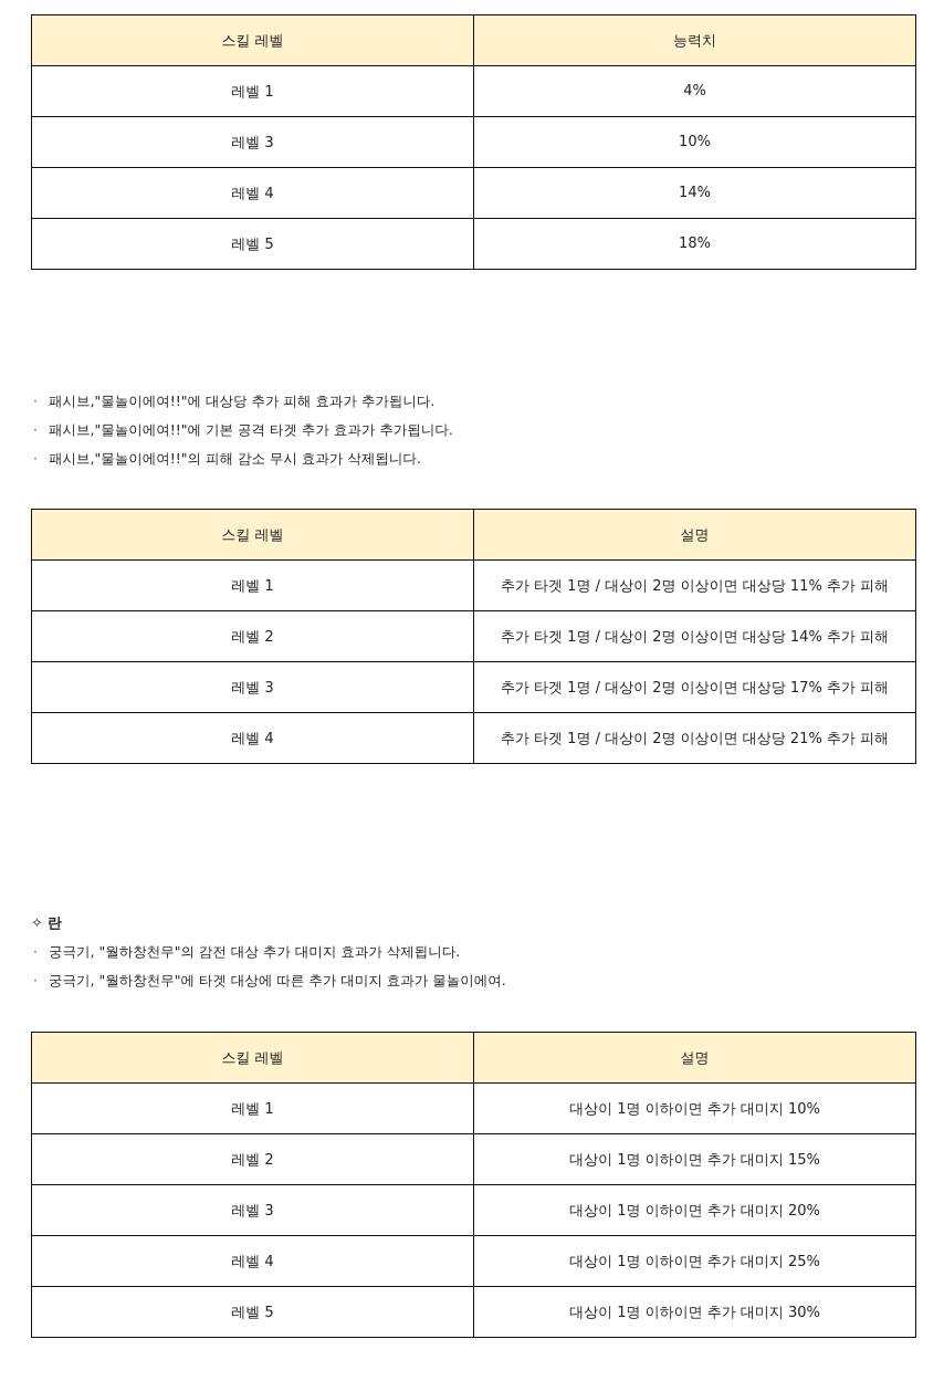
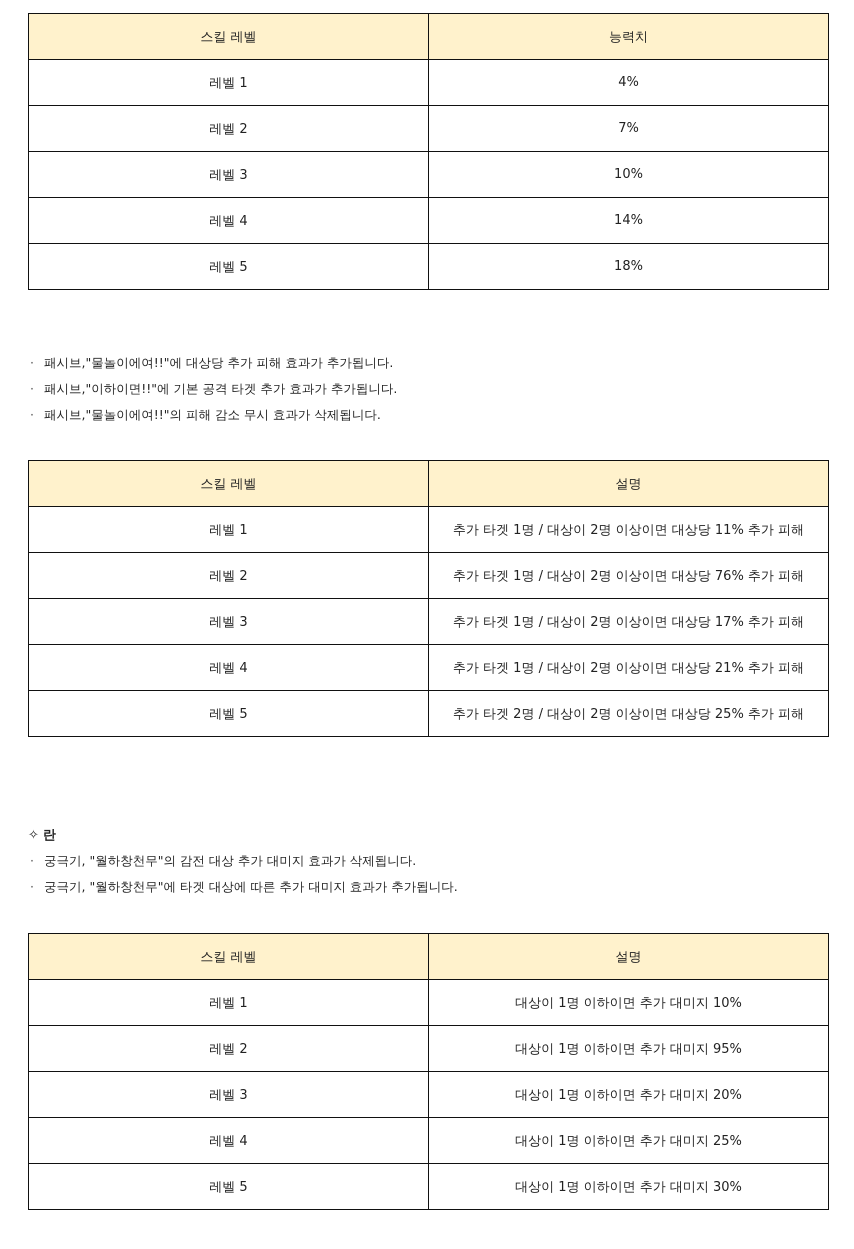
  스킬 레벨	능력치
  레벨 1	4%
+ 레벨 2	7%
  레벨 3	10%
  레벨 4	14%
  레벨 5	18%
  · 패시브,"물놀이에여!!"에 대상당 추가 피해 효과가 추가됩니다.
- · 패시브,"물놀이에여!!"에 기본 공격 타겟 추가 효과가 추가됩니다.
+ · 패시브,"이하이면!!"에 기본 공격 타겟 추가 효과가 추가됩니다.
  · 패시브,"물놀이에여!!"의 피해 감소 무시 효과가 삭제됩니다.
  스킬 레벨	설명
  레벨 1	추가 타겟 1명 / 대상이 2명 이상이면 대상당 11% 추가 피해
- 레벨 2	추가 타겟 1명 / 대상이 2명 이상이면 대상당 14% 추가 피해
+ 레벨 2	추가 타겟 1명 / 대상이 2명 이상이면 대상당 76% 추가 피해
  레벨 3	추가 타겟 1명 / 대상이 2명 이상이면 대상당 17% 추가 피해
  레벨 4	추가 타겟 1명 / 대상이 2명 이상이면 대상당 21% 추가 피해
+ 레벨 5	추가 타겟 2명 / 대상이 2명 이상이면 대상당 25% 추가 피해
  ✧ 란
  · 궁극기, "월하창천무"의 감전 대상 추가 대미지 효과가 삭제됩니다.
- · 궁극기, "월하창천무"에 타겟 대상에 따른 추가 대미지 효과가 물놀이에여.
+ · 궁극기, "월하창천무"에 타겟 대상에 따른 추가 대미지 효과가 추가됩니다.
  스킬 레벨	설명
  레벨 1	대상이 1명 이하이면 추가 대미지 10%
- 레벨 2	대상이 1명 이하이면 추가 대미지 15%
+ 레벨 2	대상이 1명 이하이면 추가 대미지 95%
  레벨 3	대상이 1명 이하이면 추가 대미지 20%
  레벨 4	대상이 1명 이하이면 추가 대미지 25%
  레벨 5	대상이 1명 이하이면 추가 대미지 30%
